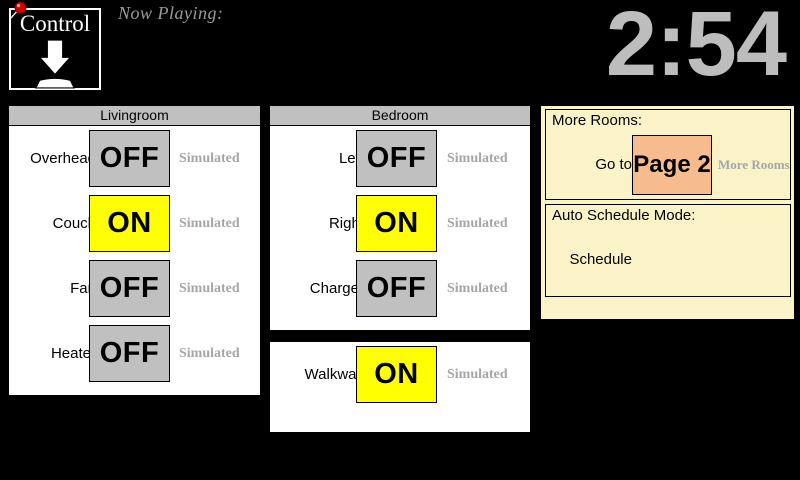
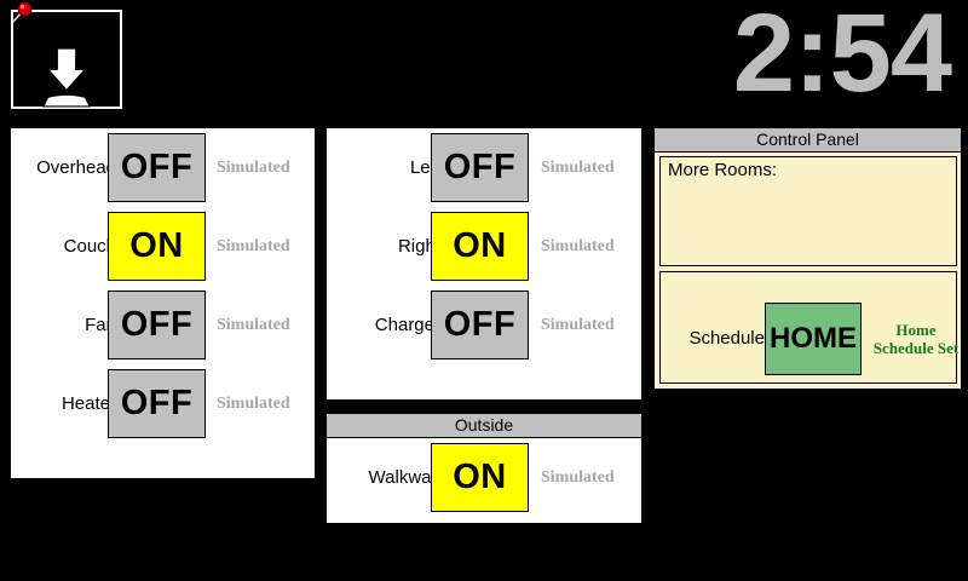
- Control
- Now Playing:
  2:54
- Livingroom
  Overhea
  OFF
  Simulated
  Couc
  ON
  Simulated
  OFF
  Simulated
  Heate
  OFF
  Simulated
- Bedroom
  OFF
  Simulated
  ON
  Simulated
  Charge
  OFF
  Simulated
+ Outside
  Walkwa
  ON
  Simulated
+ Control Panel
  More Rooms:
- Go to
- Page 2
- More Rooms
- Auto Schedule Mode:
  Schedule
+ HOME
+ Home Schedule Set
